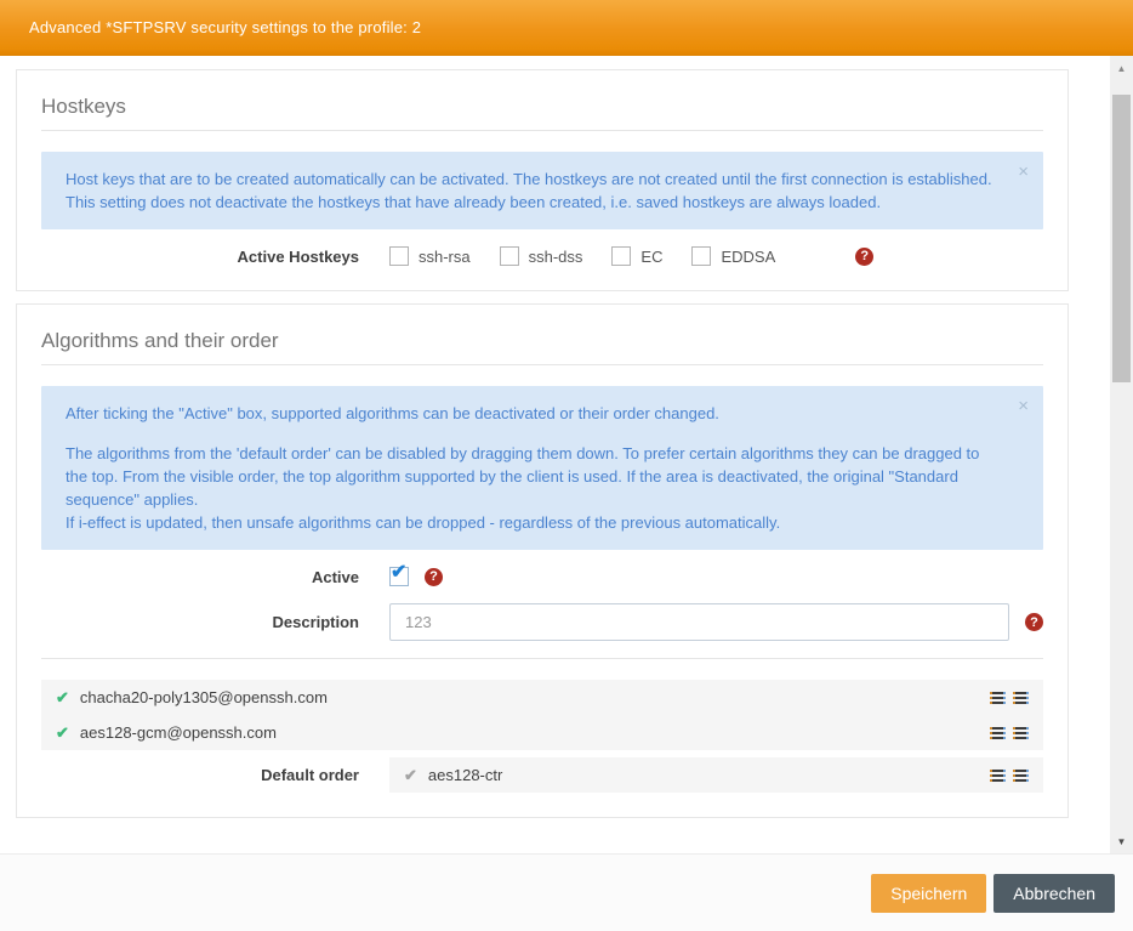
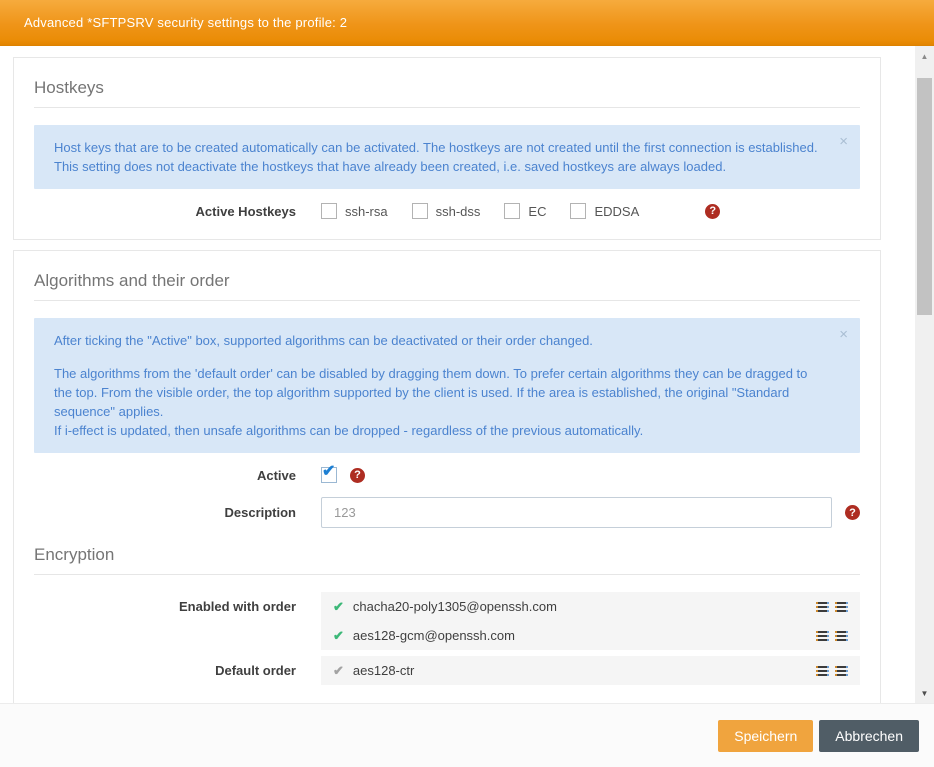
  Advanced *SFTPSRV security settings to the profile: 2
  Hostkeys
  Host keys that are to be created automatically can be activated. The hostkeys are not created until the first connection is established. This setting does not deactivate the hostkeys that have already been created, i.e. saved hostkeys are always loaded.
  ×
  Active Hostkeys
  ssh-rsa
  ssh-dss
  EC
  EDDSA
  ?
  Algorithms and their order
  After ticking the "Active" box, supported algorithms can be deactivated or their order changed.
- The algorithms from the 'default order' can be disabled by dragging them down. To prefer certain algorithms they can be dragged to the top. From the visible order, the top algorithm supported by the client is used. If the area is deactivated, the original "Standard sequence" applies.
+ The algorithms from the 'default order' can be disabled by dragging them down. To prefer certain algorithms they can be dragged to the top. From the visible order, the top algorithm supported by the client is used. If the area is established, the original "Standard sequence" applies.
  If i-effect is updated, then unsafe algorithms can be dropped - regardless of the previous automatically.
  ×
  Active
  ✔
  ?
  Description
  123
  ?
+ Encryption
+ Enabled with order
  ✔
  chacha20-poly1305@openssh.com
  ✔
  aes128-gcm@openssh.com
  Default order
  ✔
  aes128-ctr
  ▲
  ▼
  Speichern
  Abbrechen
